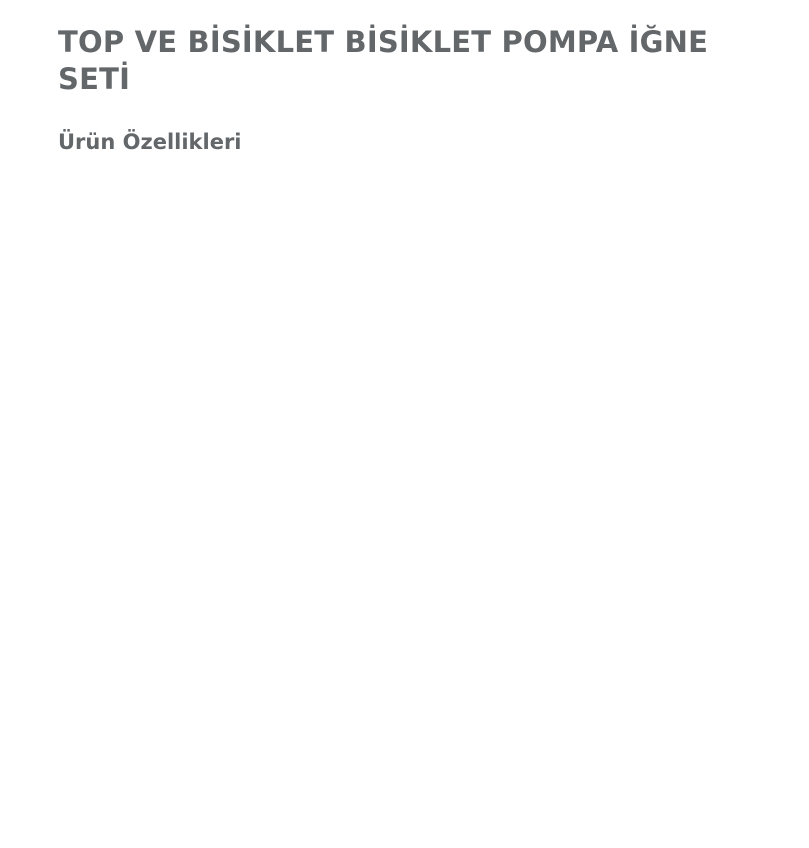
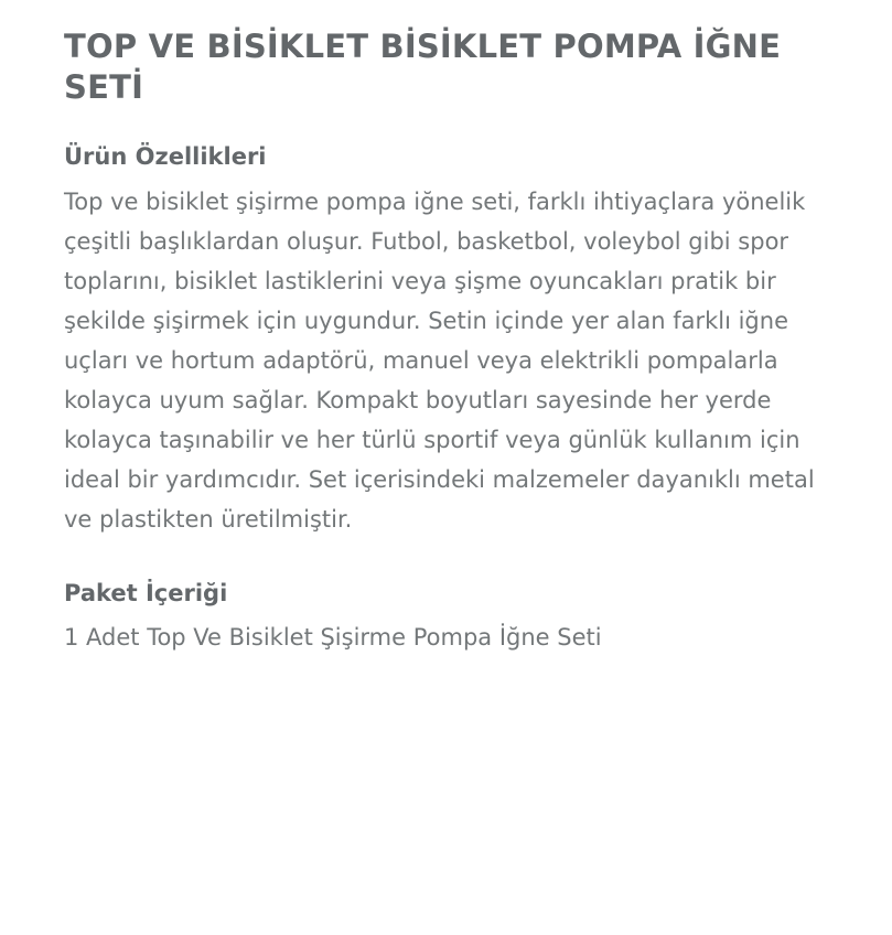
  TOP VE BİSİKLET BİSİKLET POMPA İĞNE SETİ
  Ürün Özellikleri
+ Top ve bisiklet şişirme pompa iğne seti, farklı ihtiyaçlara yönelik çeşitli başlıklardan oluşur. Futbol, basketbol, voleybol gibi spor toplarını, bisiklet lastiklerini veya şişme oyuncakları pratik bir şekilde şişirmek için uygundur. Setin içinde yer alan farklı iğne uçları ve hortum adaptörü, manuel veya elektrikli pompalarla kolayca uyum sağlar. Kompakt boyutları sayesinde her yerde kolayca taşınabilir ve her türlü sportif veya günlük kullanım için ideal bir yardımcıdır. Set içerisindeki malzemeler dayanıklı metal ve plastikten üretilmiştir.
+ Paket İçeriği
+ 1 Adet Top Ve Bisiklet Şişirme Pompa İğne Seti
